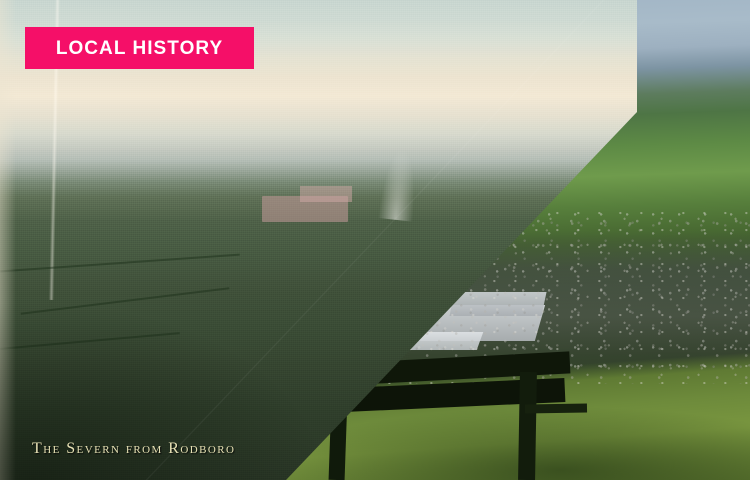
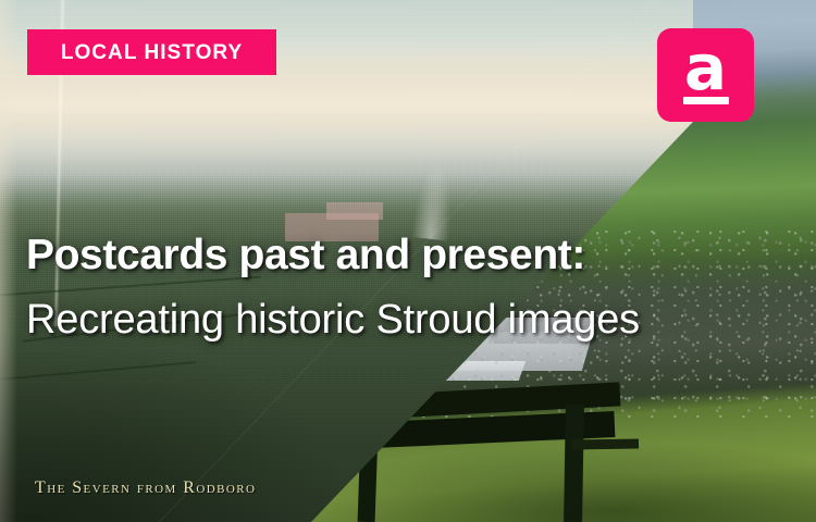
  The Severn from Rodboro
  LOCAL HISTORY
+ a
+ Postcards past and present:
+ Recreating historic Stroud images
